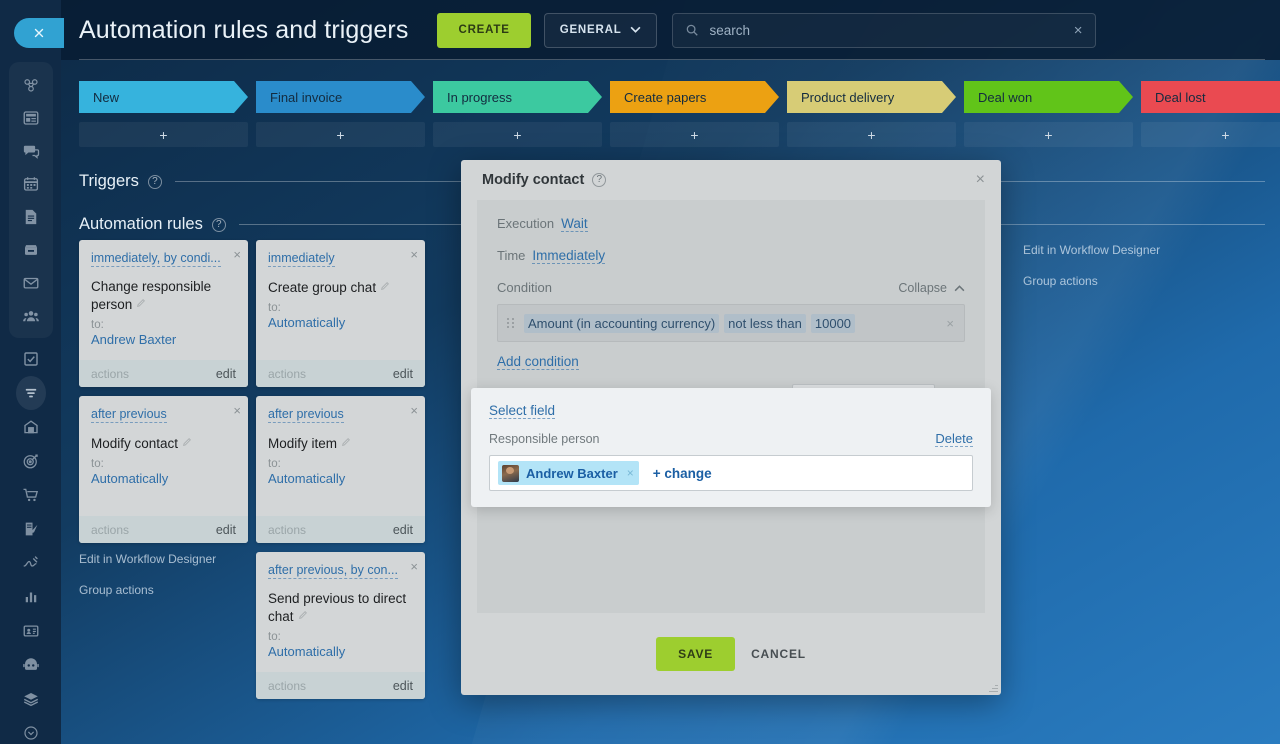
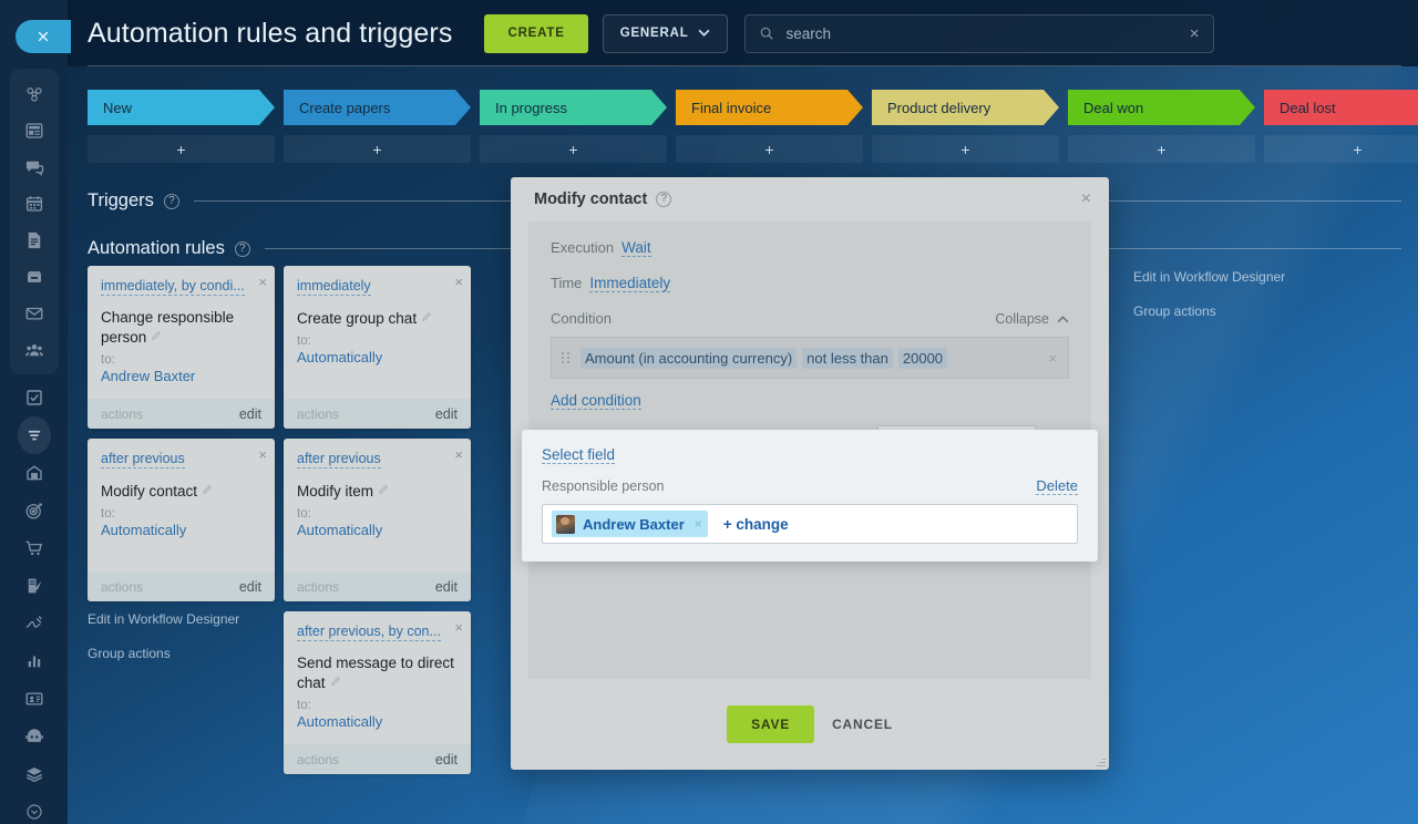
  Automation rules and triggers
  CREATE
  GENERAL
  search
  ×
  New
- Final invoice
+ Create papers
  In progress
- Create papers
+ Final invoice
  Product delivery
  Deal won
  Deal lost
  +
  +
  +
  +
  +
  +
  +
  Triggers
  ?
  Automation rules
  ?
  ×
  immediately, by condi...
  Change responsible person
  to:
  Andrew Baxter
  actions
  edit
  ×
  after previous
  Modify contact
  to:
  Automatically
  actions
  edit
  Edit in Workflow Designer
  Group actions
  ×
  immediately
  Create group chat
  to:
  Automatically
  actions
  edit
  ×
  after previous
  Modify item
  to:
  Automatically
  actions
  edit
  ×
  after previous, by con...
- Send previous to direct chat
+ Send message to direct chat
  to:
  Automatically
  actions
  edit
  Edit in Workflow Designer
  Group actions
  Modify contact
  ?
  ×
  Execution
  Wait
  Time
  Immediately
  Condition
  Collapse
  Amount (in accounting currency)
  not less than
- 10000
+ 20000
  ×
  Add condition
  Select field
  Responsible person
  Delete
  Andrew Baxter
  ×
  + change
  SAVE
  CANCEL
